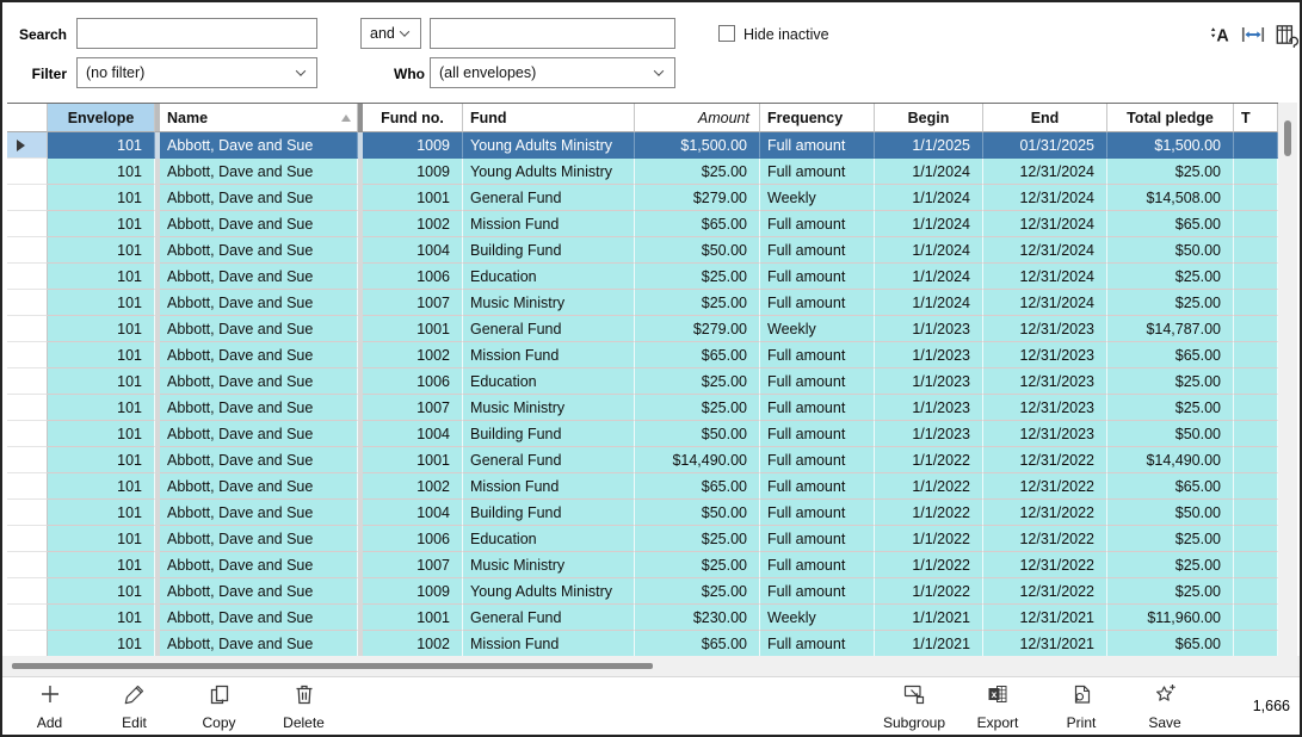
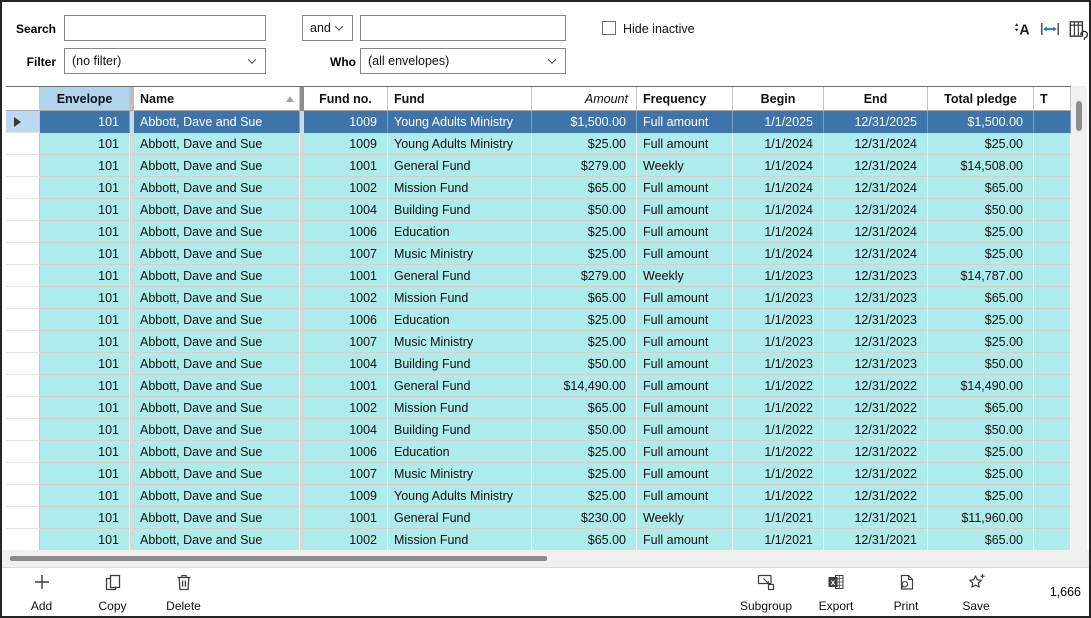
  Search
  and
  Hide inactive
  A
  Filter
  (no filter)
  Who
  (all envelopes)
  Envelope
  Name
  Fund no.
  Fund
  Amount
  Frequency
  Begin
  End
  Total pledge
  T
  101
  Abbott, Dave and Sue
  1009
  Young Adults Ministry
  $1,500.00
  Full amount
  1/1/2025
- 01/31/2025
+ 12/31/2025
  $1,500.00
  101
  Abbott, Dave and Sue
  1009
  Young Adults Ministry
  $25.00
  Full amount
  1/1/2024
  12/31/2024
  $25.00
  101
  Abbott, Dave and Sue
  1001
  General Fund
  $279.00
  Weekly
  1/1/2024
  12/31/2024
  $14,508.00
  101
  Abbott, Dave and Sue
  1002
  Mission Fund
  $65.00
  Full amount
  1/1/2024
  12/31/2024
  $65.00
  101
  Abbott, Dave and Sue
  1004
  Building Fund
  $50.00
  Full amount
  1/1/2024
  12/31/2024
  $50.00
  101
  Abbott, Dave and Sue
  1006
  Education
  $25.00
  Full amount
  1/1/2024
  12/31/2024
  $25.00
  101
  Abbott, Dave and Sue
  1007
  Music Ministry
  $25.00
  Full amount
  1/1/2024
  12/31/2024
  $25.00
  101
  Abbott, Dave and Sue
  1001
  General Fund
  $279.00
  Weekly
  1/1/2023
  12/31/2023
  $14,787.00
  101
  Abbott, Dave and Sue
  1002
  Mission Fund
  $65.00
  Full amount
  1/1/2023
  12/31/2023
  $65.00
  101
  Abbott, Dave and Sue
  1006
  Education
  $25.00
  Full amount
  1/1/2023
  12/31/2023
  $25.00
  101
  Abbott, Dave and Sue
  1007
  Music Ministry
  $25.00
  Full amount
  1/1/2023
  12/31/2023
  $25.00
  101
  Abbott, Dave and Sue
  1004
  Building Fund
  $50.00
  Full amount
  1/1/2023
  12/31/2023
  $50.00
  101
  Abbott, Dave and Sue
  1001
  General Fund
  $14,490.00
  Full amount
  1/1/2022
  12/31/2022
  $14,490.00
  101
  Abbott, Dave and Sue
  1002
  Mission Fund
  $65.00
  Full amount
  1/1/2022
  12/31/2022
  $65.00
  101
  Abbott, Dave and Sue
  1004
  Building Fund
  $50.00
  Full amount
  1/1/2022
  12/31/2022
  $50.00
  101
  Abbott, Dave and Sue
  1006
  Education
  $25.00
  Full amount
  1/1/2022
  12/31/2022
  $25.00
  101
  Abbott, Dave and Sue
  1007
  Music Ministry
  $25.00
  Full amount
  1/1/2022
  12/31/2022
  $25.00
  101
  Abbott, Dave and Sue
  1009
  Young Adults Ministry
  $25.00
  Full amount
  1/1/2022
  12/31/2022
  $25.00
  101
  Abbott, Dave and Sue
  1001
  General Fund
  $230.00
  Weekly
  1/1/2021
  12/31/2021
  $11,960.00
  101
  Abbott, Dave and Sue
  1002
  Mission Fund
  $65.00
  Full amount
  1/1/2021
  12/31/2021
  $65.00
  Add
- Edit
  Copy
  Delete
  Subgroup
  x
  Export
  Print
  Save
  1,666
